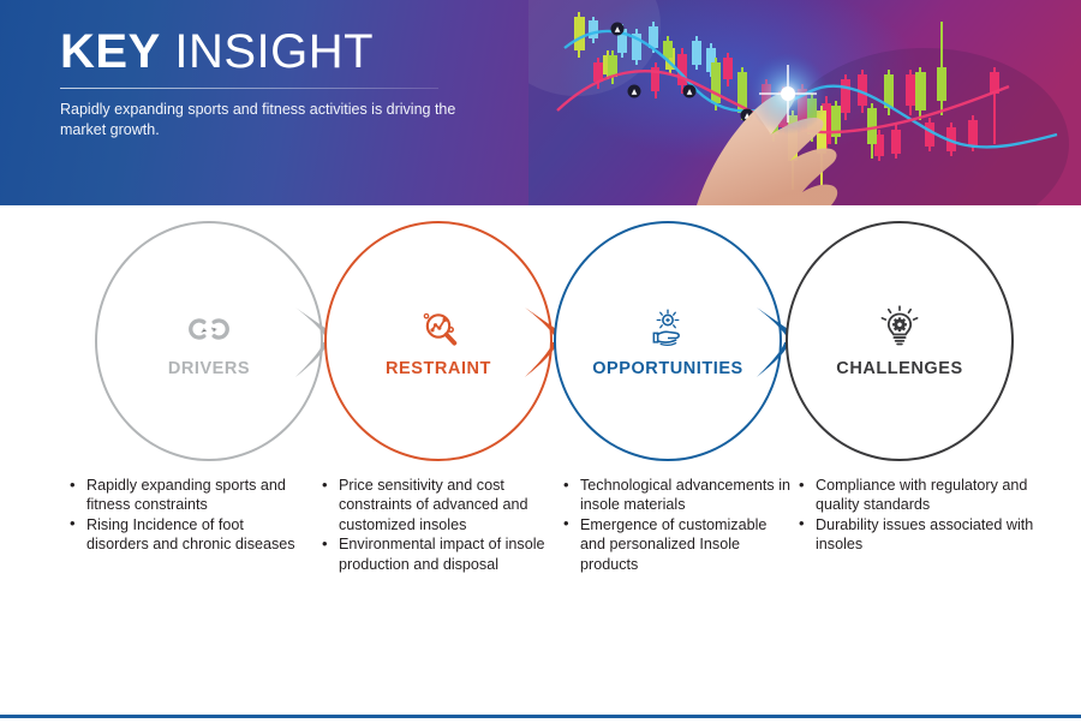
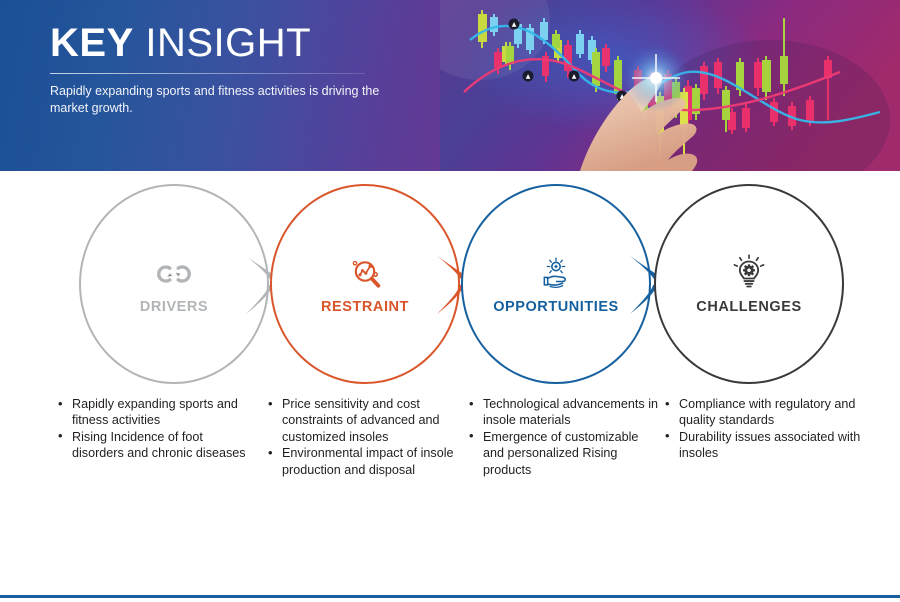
  KEY INSIGHT
  Rapidly expanding sports and fitness activities is driving the market growth.
  DRIVERS
  RESTRAINT
  OPPORTUNITIES
  CHALLENGES
- Rapidly expanding sports and fitness constraints
+ Rapidly expanding sports and fitness activities
  Rising Incidence of foot disorders and chronic diseases
  Price sensitivity and cost constraints of advanced and customized insoles
  Environmental impact of insole production and disposal
  Technological advancements in insole materials
- Emergence of customizable and personalized Insole products
+ Emergence of customizable and personalized Rising products
  Compliance with regulatory and quality standards
  Durability issues associated with insoles
